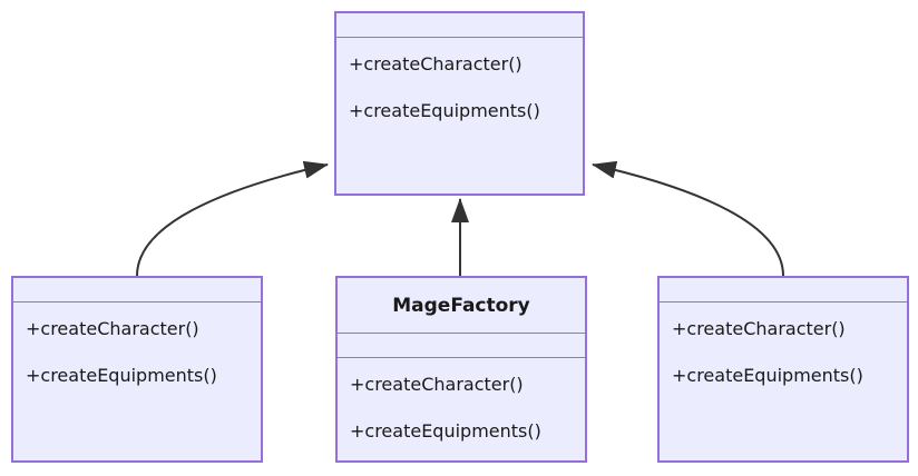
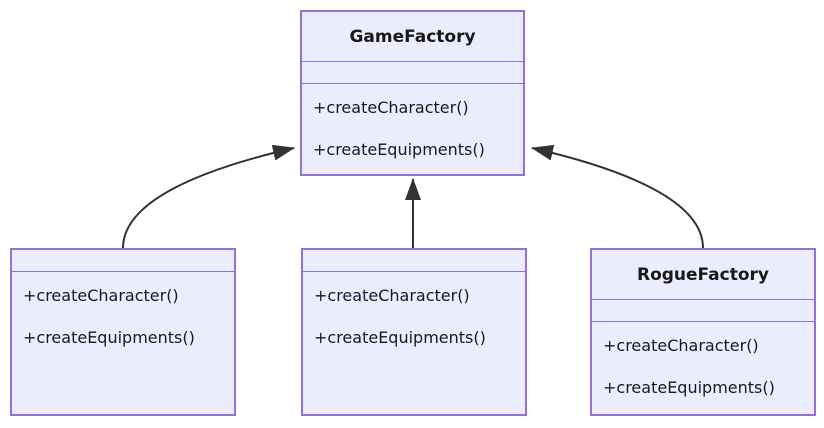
+ GameFactory
  +createCharacter()
  +createEquipments()
  +createCharacter()
  +createEquipments()
- MageFactory
  +createCharacter()
  +createEquipments()
+ RogueFactory
  +createCharacter()
  +createEquipments()
